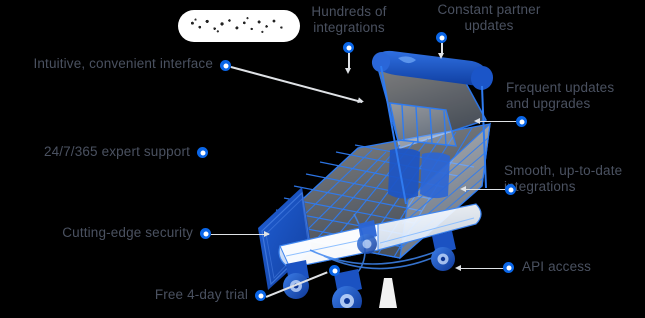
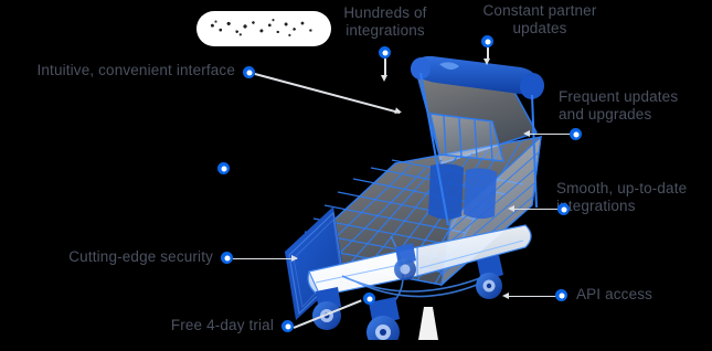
  Intuitive, convenient interface
- 24/7/365 expert support
  Cutting-edge security
  Free 4-day trial
  Hundreds of
  integrations
  Constant partner
  updates
  Frequent updates
  and upgrades
  Smooth, up-to-date
  tegrations
  API access
